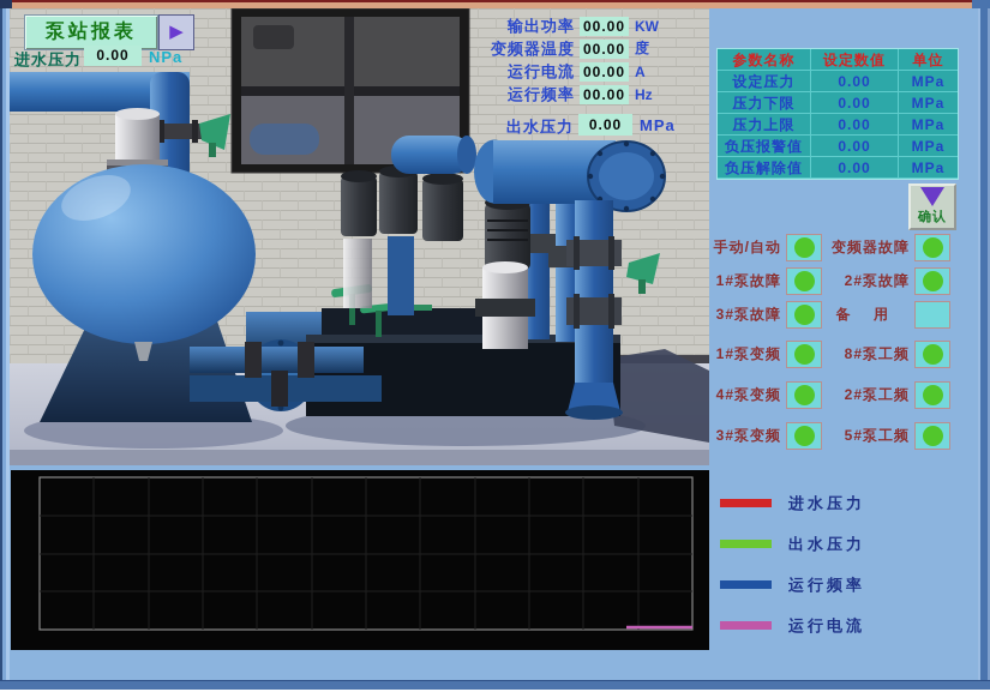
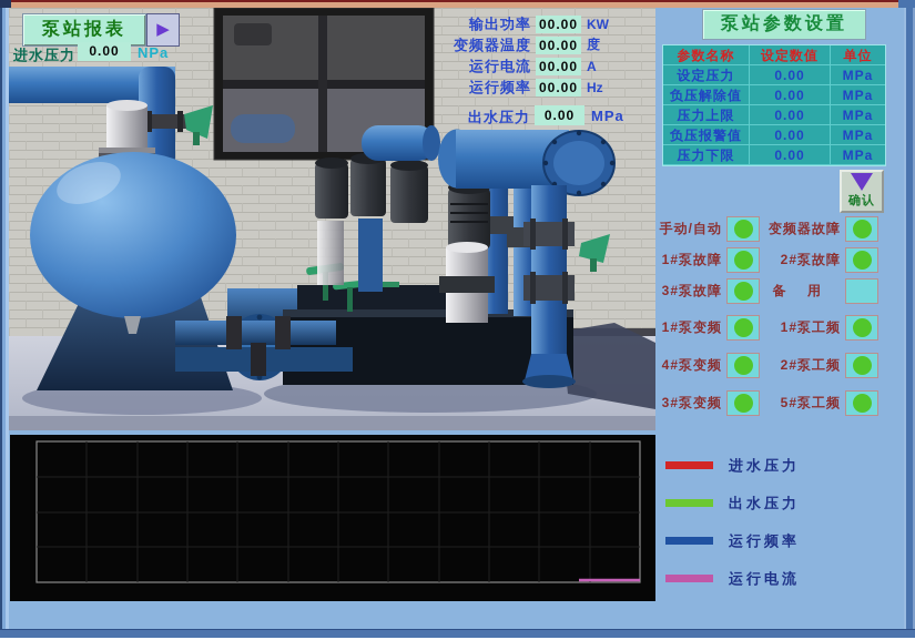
  泵站报表
  ▶
  进水压力
  0.00
  NPa
  输出功率
  00.00
  KW
  变频器温度
  00.00
  度
  运行电流
  00.00
  A
  运行频率
  00.00
  Hz
  出水压力
  0.00
  MPa
+ 泵站参数设置
  参数名称
  设定数值
  单位
  设定压力
  0.00
  MPa
- 压力下限
+ 负压解除值
  0.00
  MPa
  压力上限
  0.00
  MPa
  负压报警值
  0.00
  MPa
- 负压解除值
+ 压力下限
  0.00
  MPa
  确认
  手动/自动
  变频器故障
  1#泵故障
  2#泵故障
  3#泵故障
  备 用
  1#泵变频
- 8#泵工频
+ 1#泵工频
  4#泵变频
  2#泵工频
  3#泵变频
  5#泵工频
  进水压力
  出水压力
  运行频率
  运行电流
